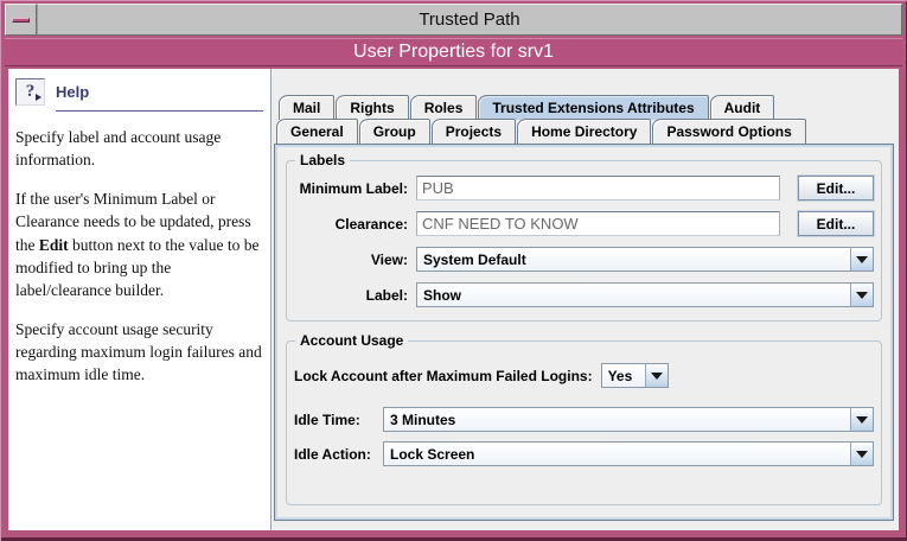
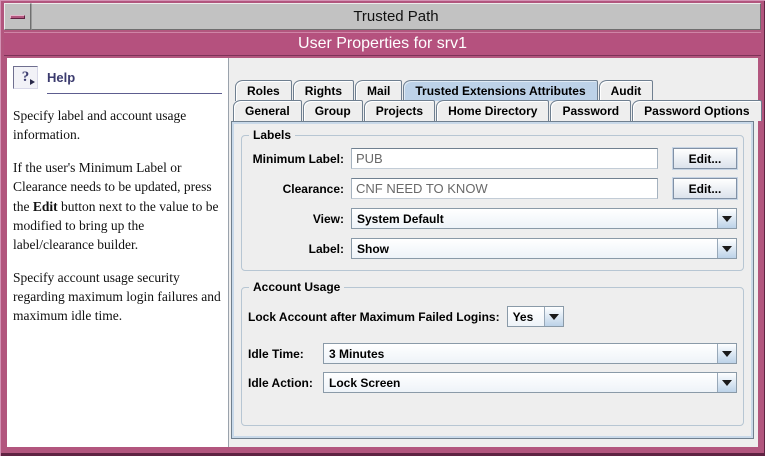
  Trusted Path
  User Properties for srv1
  ?
  Help
  Specify label and account usage information.
  If the user's Minimum Label or Clearance needs to be updated, press the Edit button next to the value to be modified to bring up the label/clearance builder.
  Specify account usage security regarding maximum login failures and maximum idle time.
- Mail
+ Roles
  Rights
- Roles
+ Mail
  Trusted Extensions Attributes
  Audit
  General
  Group
  Projects
  Home Directory
+ Password
  Password Options
  Labels
  Minimum Label:
  PUB
  Edit...
  Clearance:
  CNF NEED TO KNOW
  Edit...
  View:
  System Default
  Label:
  Show
  Account Usage
  Lock Account after Maximum Failed Logins:
  Yes
  Idle Time:
  3 Minutes
  Idle Action:
  Lock Screen
